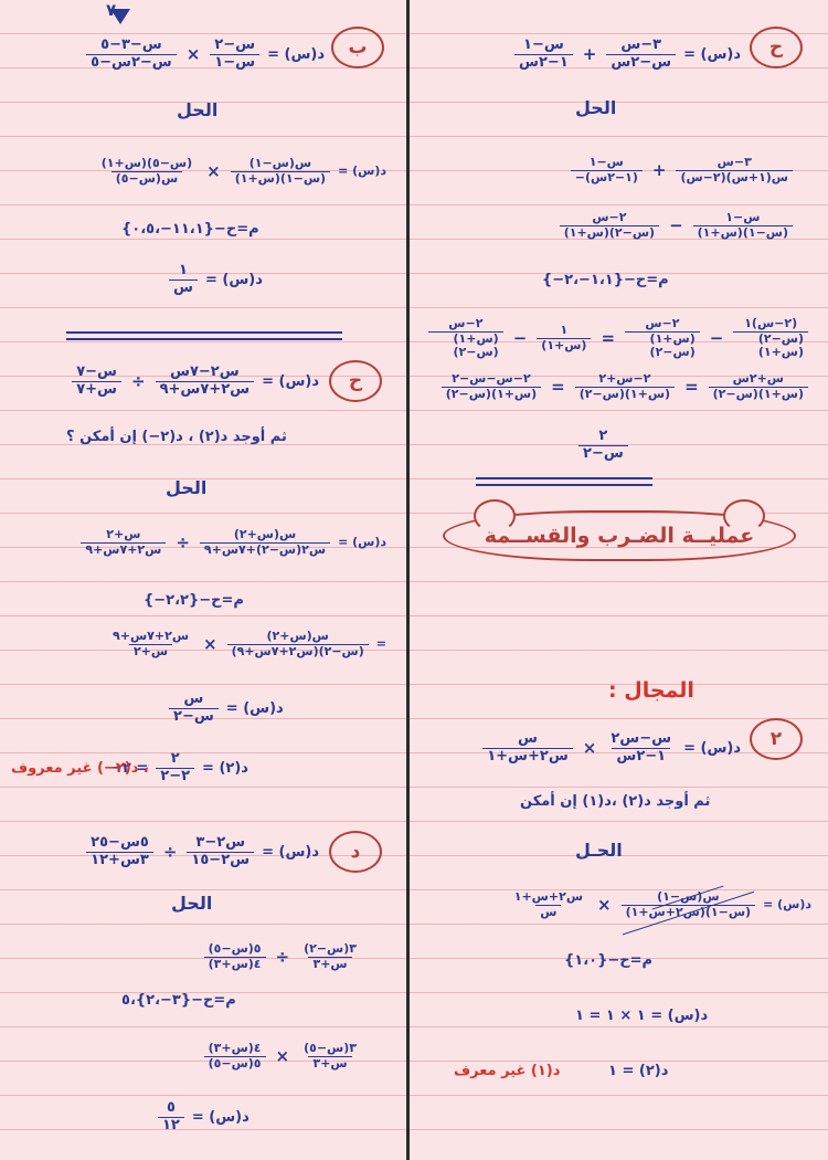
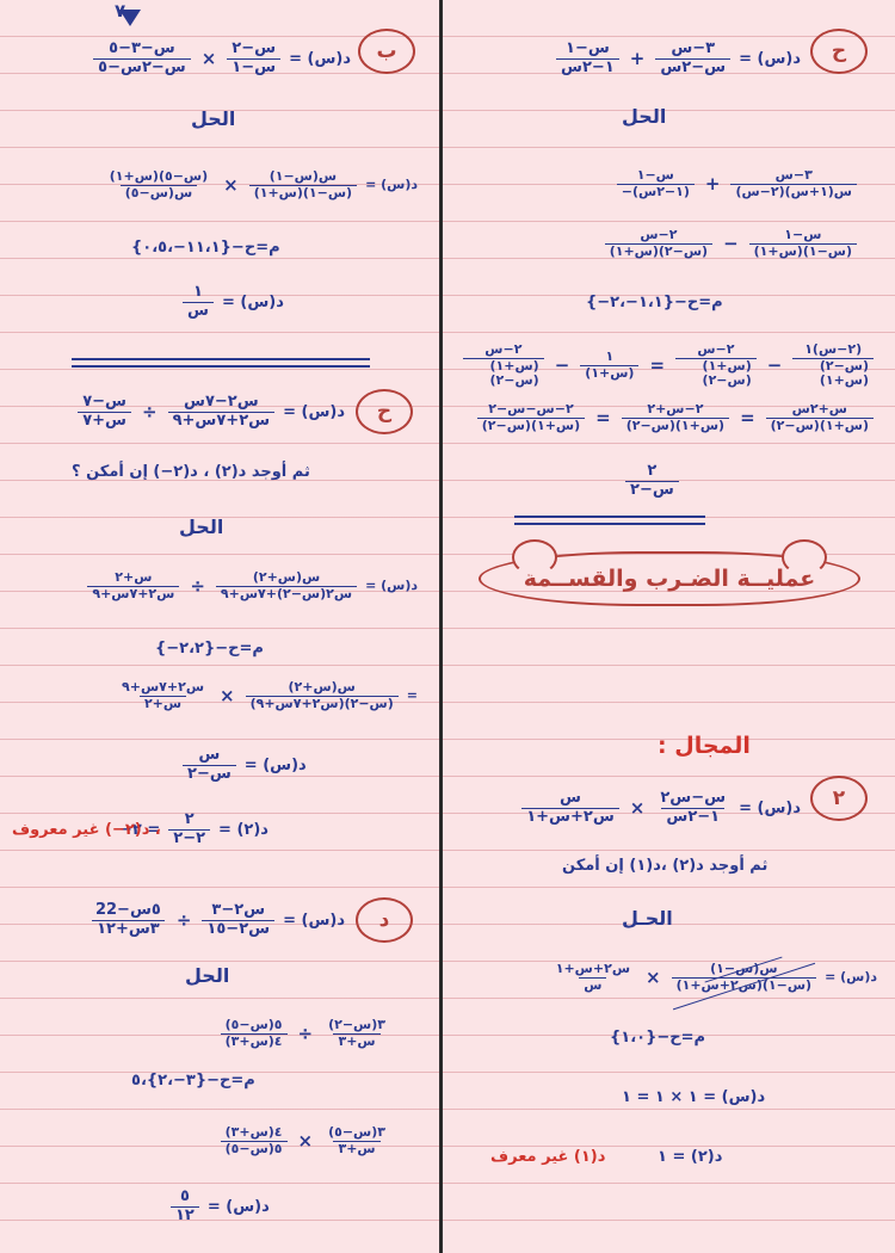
  ح
  د(س) =
  ٣−س
  س−٢س
  +
  س−١
  ١−٢س
  الحل
  ٣−س
  س(١+س)(٢−س)
  +
  س−١
  (١−٢س)−
  س−١
  (س−١)(س+١)
  −
  ٢−س
  (س−٢)(س+١)
  م=ح−{١،١−،٢−}
  (٢−س)١
  (س−٢)(س+١)
  −
  ٢−س
  (س+١)(س−٢)
  =
  ١
  (س+١)
  −
  ٢−س
  (س+١)(س−٢)
  س+٢س
  (س+١)(س−٢)
  =
  ٢−س+٢
  (س+١)(س−٢)
  =
  ٢−س−س−٢
  (س+١)(س−٢)
  ٢
  س−٢
  عمليــة الضـرب والقســمة
  المجال :
  ٢
  د(س) =
  س−س٢
  ١−٢س
  ×
  س
  س٢+س+١
  ثم أوجد د(٢) ،د(١) إن أمكن
  الحـل
  د(س) =
  س(س−١)
  (س−١)(س٢+س+١)
  ×
  س٢+س+١
  س
  م=ح−{١،٠}
  د(س) = ١ × ١ = ١
  د(٢) = ١
  د(١) غير معرف
  ٧
  ب
  د(س) =
  س−٢
  س−١
  ×
  س−٣−٥
  س−٢س−٥
  الحل
  د(س) =
  س(س−١)
  (س−١)(س+١)
  ×
  (س−٥)(س+١)
  س(س−٥)
  م=ح−{١١،١−،٠،٥}
  د(س) =
  ١
  س
  ح
  د(س) =
  س٢−٧س
  س٢+٧س+٩
  ÷
  س−٧
  س+٧
  ثم أوجد د(٢) ، د(٢−) إن أمكن ؟
  الحل
  د(س) =
  س(س+٢)
  س٢(س−٢)+٧س+٩
  ÷
  س+٢
  س٢+٧س+٩
  م=ح−{٢،٢−}
  =
  س(س+٢)
  (س−٢)(س٢+٧س+٩)
  ×
  س٢+٧س+٩
  س+٢
  د(س) =
  س
  س−٢
  د(٢) =
  ٢
  ٢−٢
  = ٢−
  ، د(٢−) غير معروف
  د
  د(س) =
  س٢−٣
  س٢−١٥
  ÷
- ٥س−٢٥
+ ٥س−22
  ٣س+١٢
  الحل
  ٣(س−٢)
  س+٣
  ÷
  ٥(س−٥)
  ٤(س+٣)
  م=ح−{٣−،٢}،٥
  ٣(س−٥)
  س+٣
  ×
  ٤(س+٣)
  ٥(س−٥)
  د(س) =
  ٥
  ١٢
